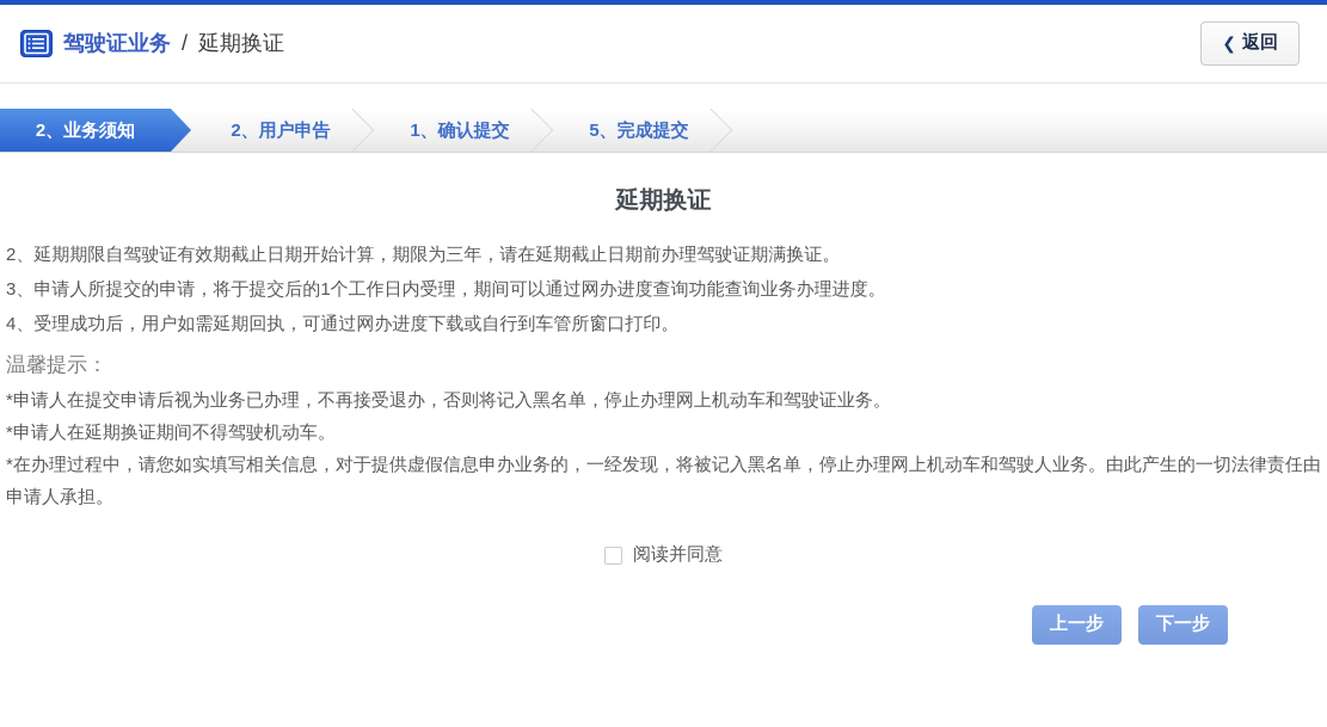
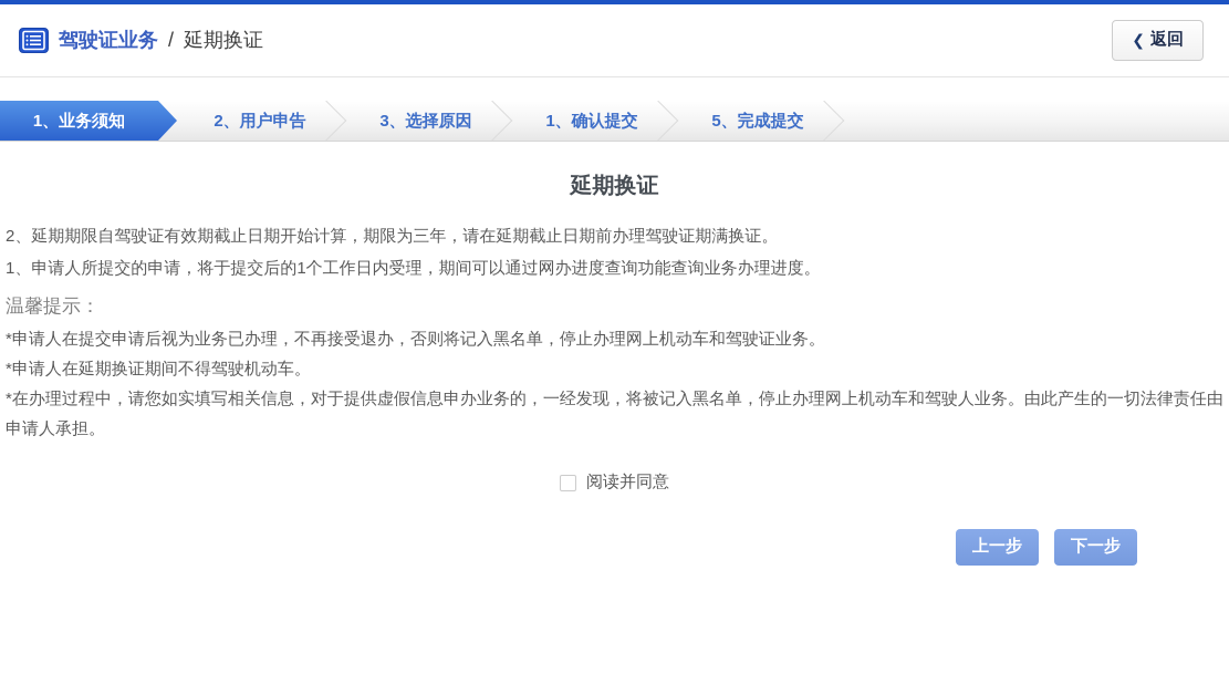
  驾驶证业务
  /
  延期换证
  ❮
  返回
- 2、业务须知
+ 1、业务须知
  2、用户申告
+ 3、选择原因
  1、确认提交
  5、完成提交
  延期换证
  2、延期期限自驾驶证有效期截止日期开始计算，期限为三年，请在延期截止日期前办理驾驶证期满换证。
- 3、申请人所提交的申请，将于提交后的1个工作日内受理，期间可以通过网办进度查询功能查询业务办理进度。
+ 1、申请人所提交的申请，将于提交后的1个工作日内受理，期间可以通过网办进度查询功能查询业务办理进度。
- 4、受理成功后，用户如需延期回执，可通过网办进度下载或自行到车管所窗口打印。
  温馨提示：
  *申请人在提交申请后视为业务已办理，不再接受退办，否则将记入黑名单，停止办理网上机动车和驾驶证业务。
  *申请人在延期换证期间不得驾驶机动车。
  *在办理过程中，请您如实填写相关信息，对于提供虚假信息申办业务的，一经发现，将被记入黑名单，停止办理网上机动车和驾驶人业务。由此产生的一切法律责任由申请人承担。
  阅读并同意
  上一步
  下一步
